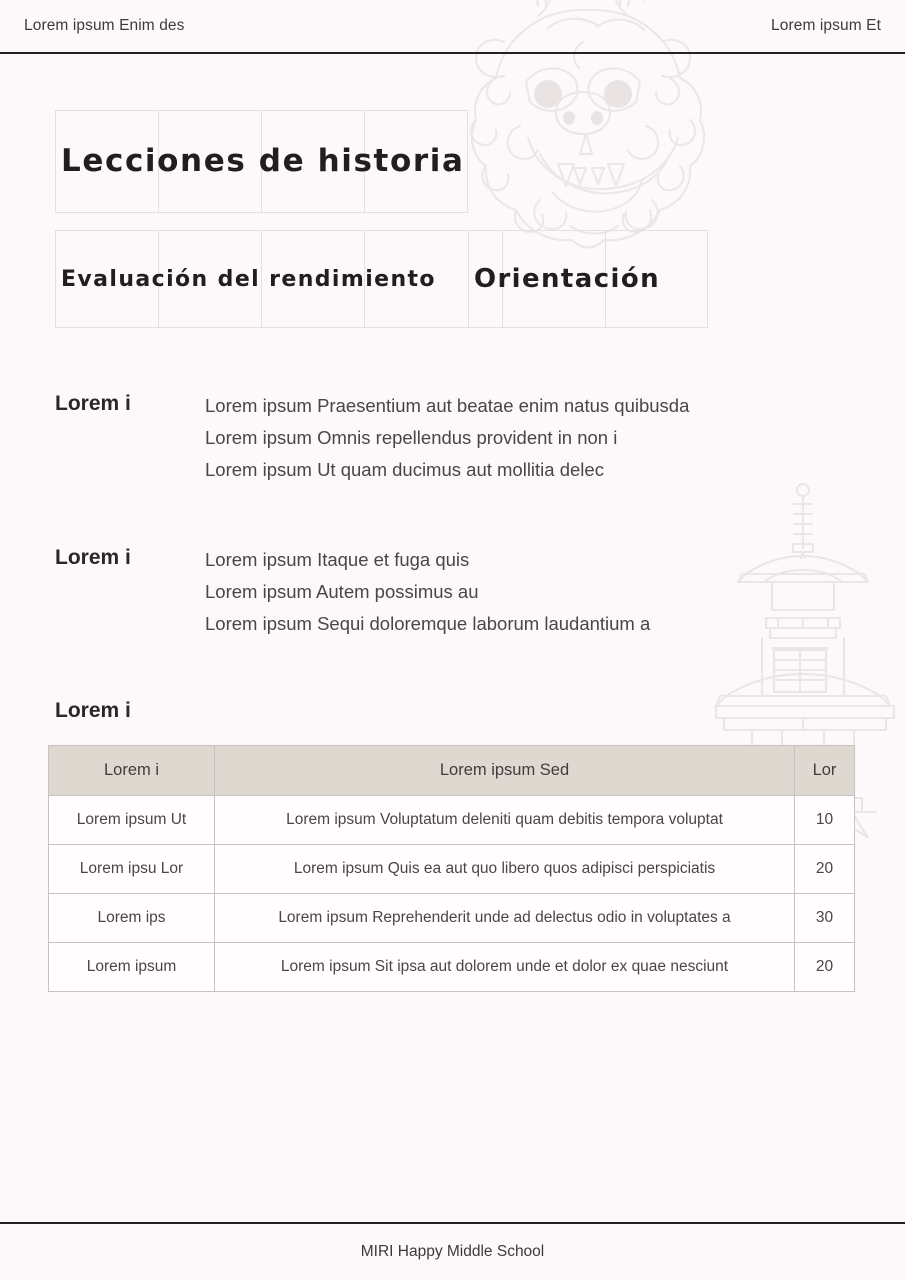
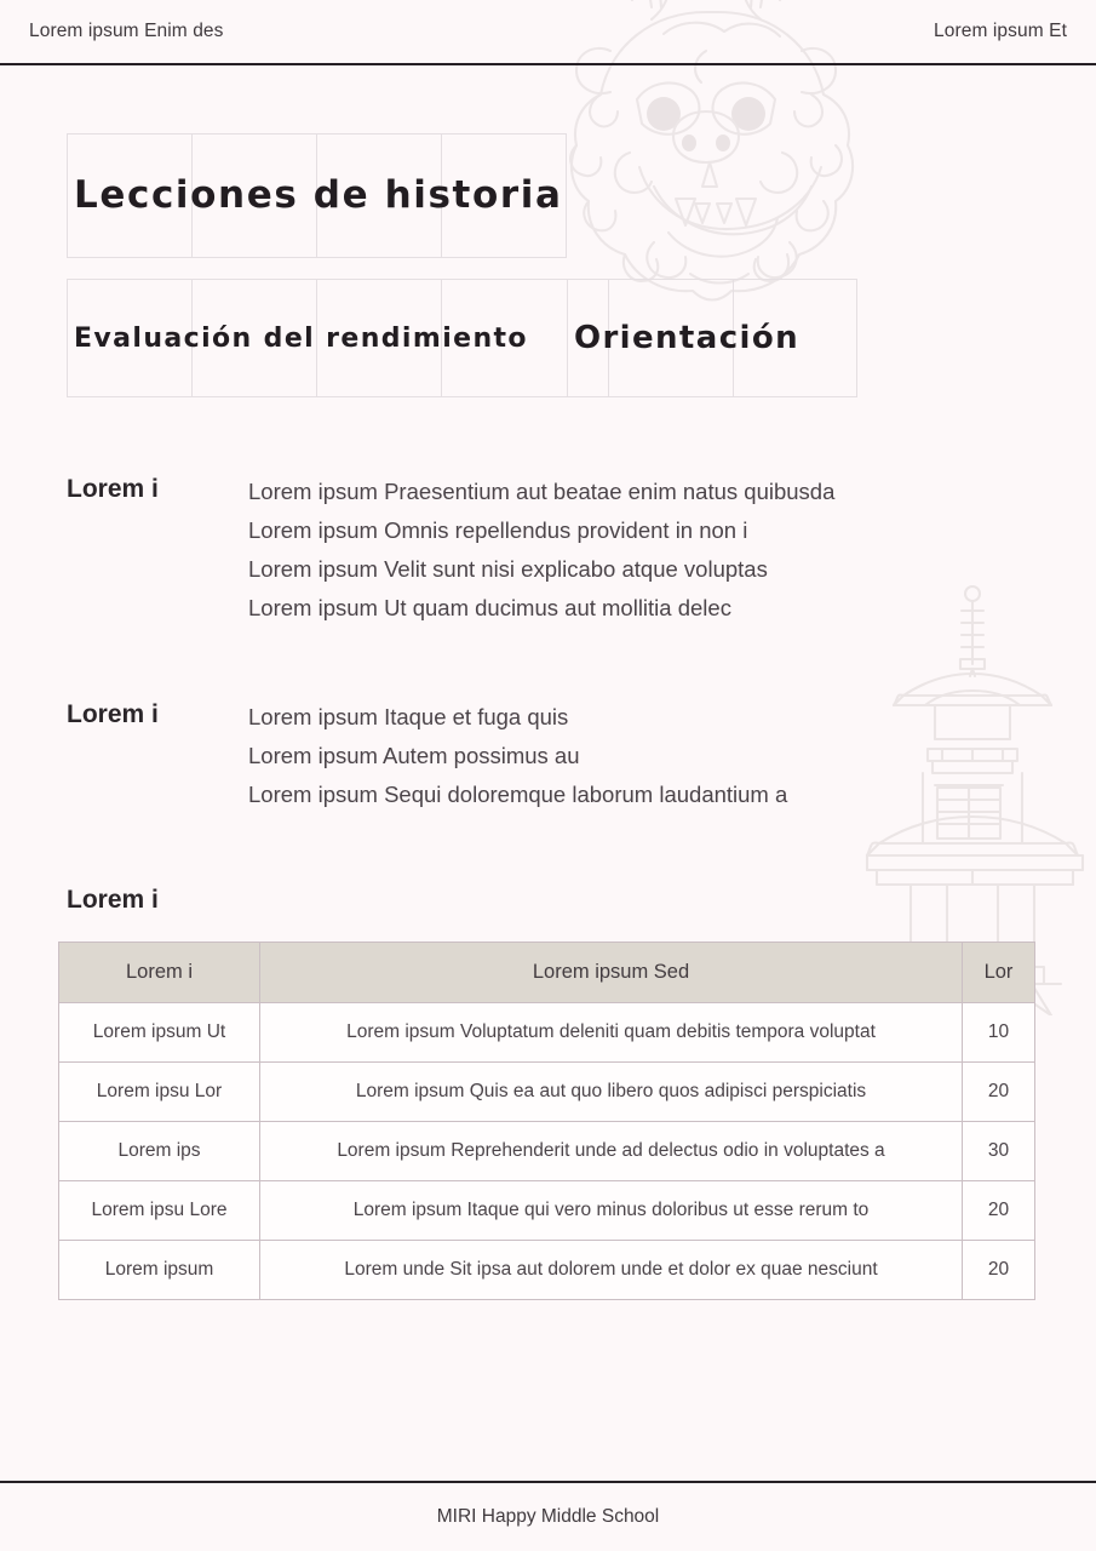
  Lorem ipsum Enim des
  Lorem ipsum Et
  Lecciones de historia
  Evaluación del rendimiento
  Orientación
  Lorem i
  Lorem ipsum Praesentium aut beatae enim natus quibusda
  Lorem ipsum Omnis repellendus provident in non i
+ Lorem ipsum Velit sunt nisi explicabo atque voluptas
  Lorem ipsum Ut quam ducimus aut mollitia delec
  Lorem i
  Lorem ipsum Itaque et fuga quis
  Lorem ipsum Autem possimus au
  Lorem ipsum Sequi doloremque laborum laudantium a
  Lorem i
  Lorem i	Lorem ipsum Sed	Lor
  Lorem ipsum Ut	Lorem ipsum Voluptatum deleniti quam debitis tempora voluptat	10
  Lorem ipsu Lor	Lorem ipsum Quis ea aut quo libero quos adipisci perspiciatis	20
  Lorem ips	Lorem ipsum Reprehenderit unde ad delectus odio in voluptates a	30
+ Lorem ipsu Lore	Lorem ipsum Itaque qui vero minus doloribus ut esse rerum to	20
- Lorem ipsum	Lorem ipsum Sit ipsa aut dolorem unde et dolor ex quae nesciunt	20
+ Lorem ipsum	Lorem unde Sit ipsa aut dolorem unde et dolor ex quae nesciunt	20
  MIRI Happy Middle School
